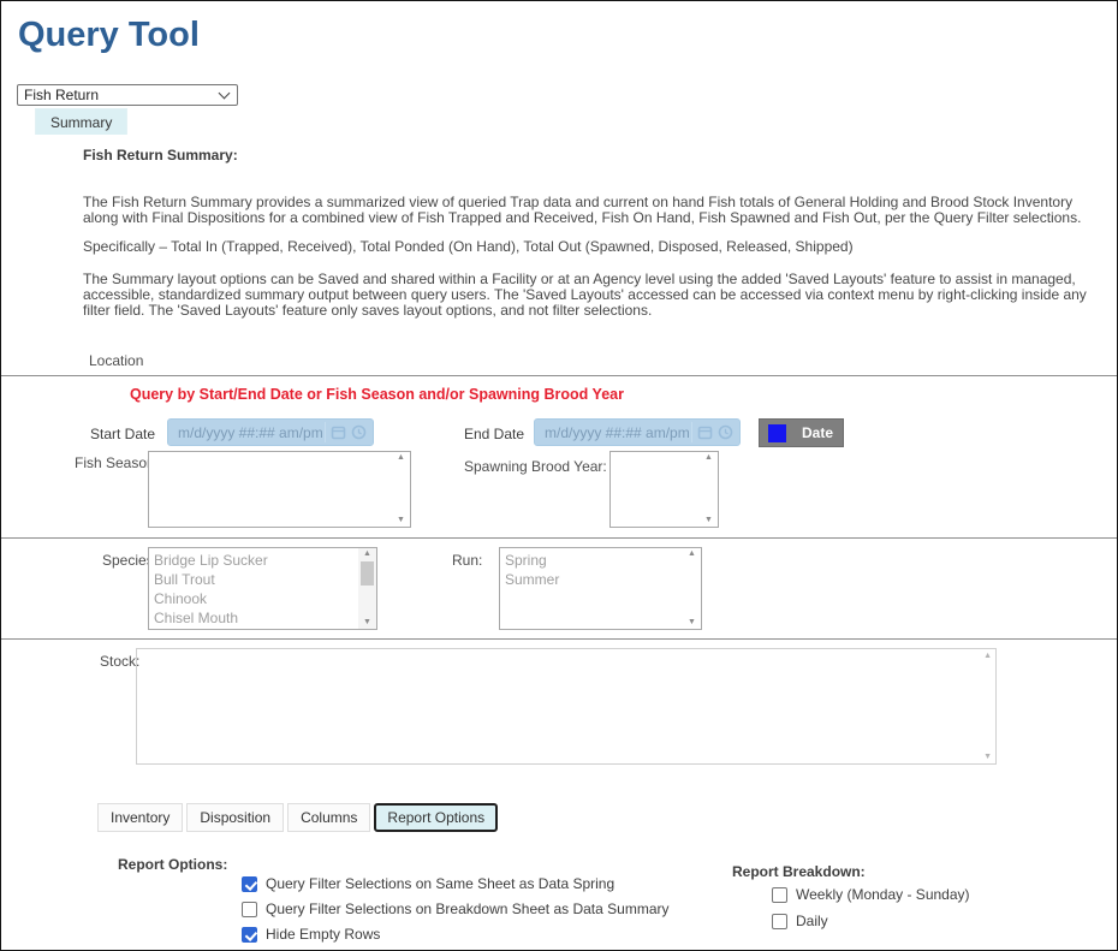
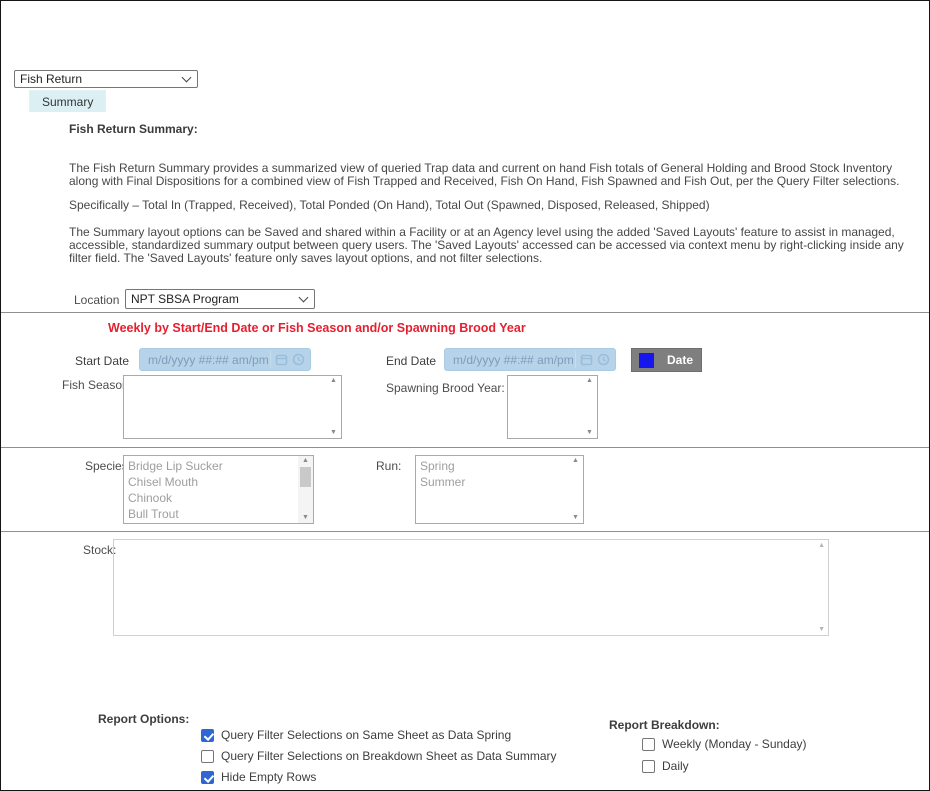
- Query Tool
  Fish Return
  Summary
  Fish Return Summary:
  The Fish Return Summary provides a summarized view of queried Trap data and current on hand Fish totals of General Holding and Brood Stock Inventory along with Final Dispositions for a combined view of Fish Trapped and Received, Fish On Hand, Fish Spawned and Fish Out, per the Query Filter selections.
  Specifically – Total In (Trapped, Received), Total Ponded (On Hand), Total Out (Spawned, Disposed, Released, Shipped)
  The Summary layout options can be Saved and shared within a Facility or at an Agency level using the added 'Saved Layouts' feature to assist in managed, accessible, standardized summary output between query users. The 'Saved Layouts' accessed can be accessed via context menu by right-clicking inside any filter field. The 'Saved Layouts' feature only saves layout options, and not filter selections.
  Location
+ NPT SBSA Program
- Query by Start/End Date or Fish Season and/or Spawning Brood Year
+ Weekly by Start/End Date or Fish Season and/or Spawning Brood Year
  Start Date
  m/d/yyyy ##:## am/pm
  End Date
  m/d/yyyy ##:## am/pm
  Date
  Fish Seaso
  Spawning Brood Year:
  Specie
  Bridge Lip Sucker
- Bull Trout
+ Chisel Mouth
  Chinook
- Chisel Mouth
+ Bull Trout
  Run:
  Spring
  Summer
  Stock:
- Inventory
- Disposition
- Columns
- Report Options
  Report Options:
  Query Filter Selections on Same Sheet as Data Spring
  Query Filter Selections on Breakdown Sheet as Data Summary
  Hide Empty Rows
  Report Breakdown:
  Weekly (Monday - Sunday)
  Daily
